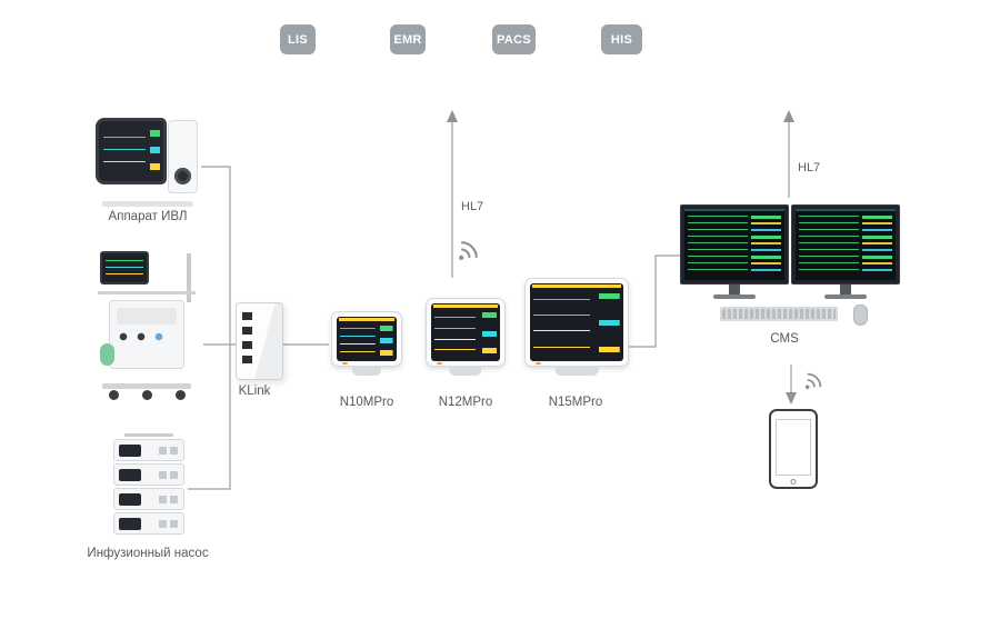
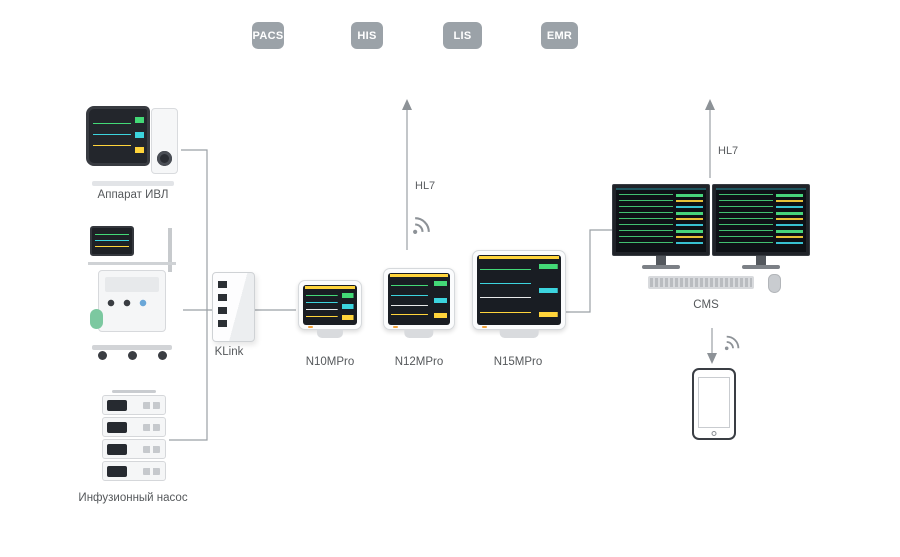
- LIS
+ PACS
- EMR
+ HIS
- PACS
+ LIS
- HIS
+ EMR
  Аппарат ИВЛ
  Инфузионный насос
  KLink
  N10MPro
  N12MPro
  N15MPro
  HL7
  HL7
  CMS
